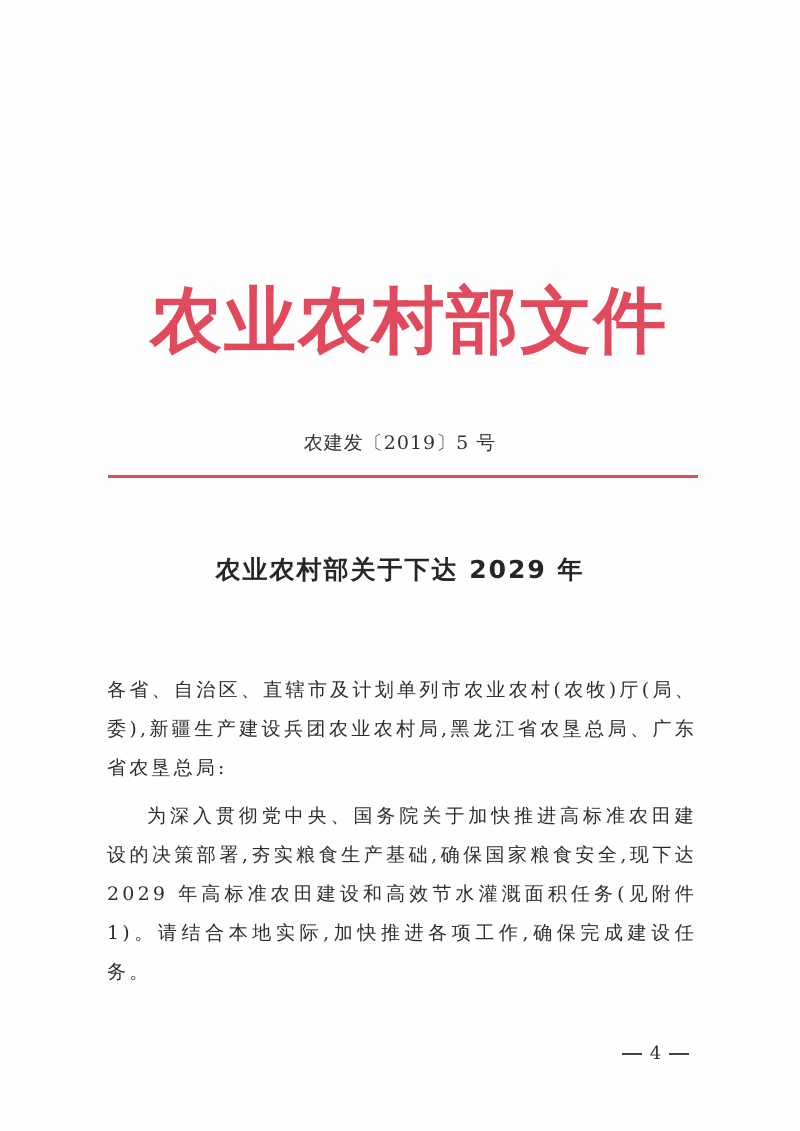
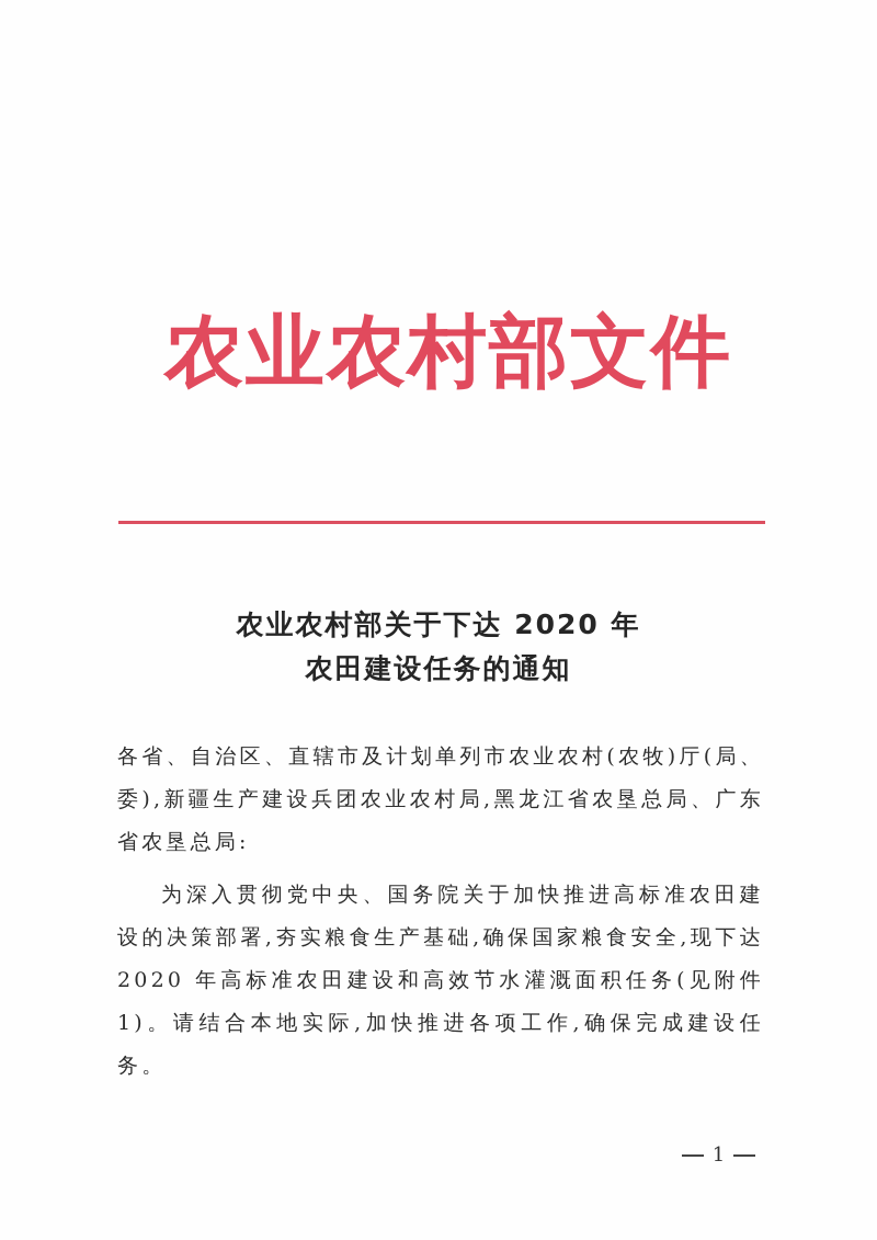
  农业农村部文件
- 农建发〔2019〕5 号
- 农业农村部关于下达 2029 年
+ 农业农村部关于下达 2020 年
+ 农田建设任务的通知
  各省、自治区、直辖市及计划单列市农业农村(农牧)厅(局、委),新疆生产建设兵团农业农村局,黑龙江省农垦总局、广东省农垦总局:
- 为深入贯彻党中央、国务院关于加快推进高标准农田建设的决策部署,夯实粮食生产基础,确保国家粮食安全,现下达 2029 年高标准农田建设和高效节水灌溉面积任务(见附件 1)。请结合本地实际,加快推进各项工作,确保完成建设任务。
+ 为深入贯彻党中央、国务院关于加快推进高标准农田建设的决策部署,夯实粮食生产基础,确保国家粮食安全,现下达 2020 年高标准农田建设和高效节水灌溉面积任务(见附件 1)。请结合本地实际,加快推进各项工作,确保完成建设任务。
- 4
+ 1
